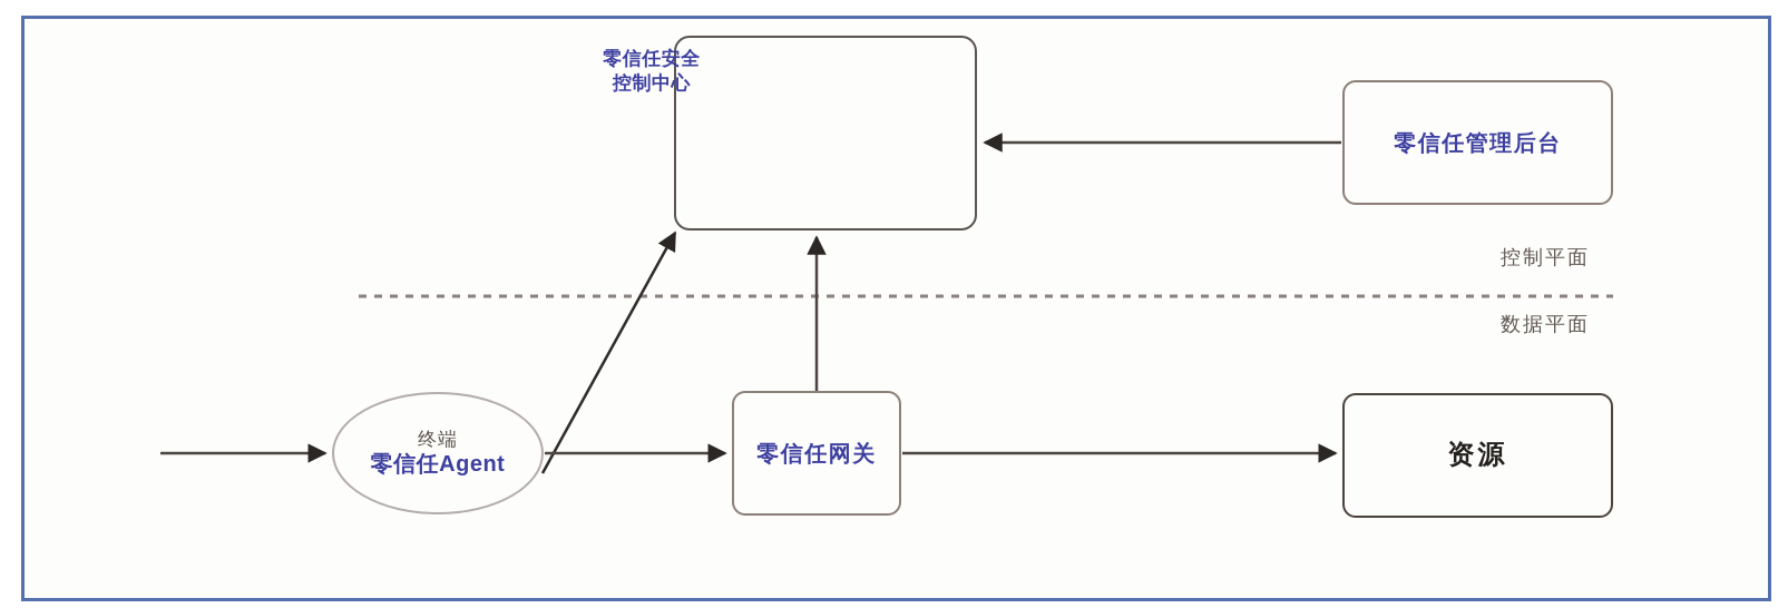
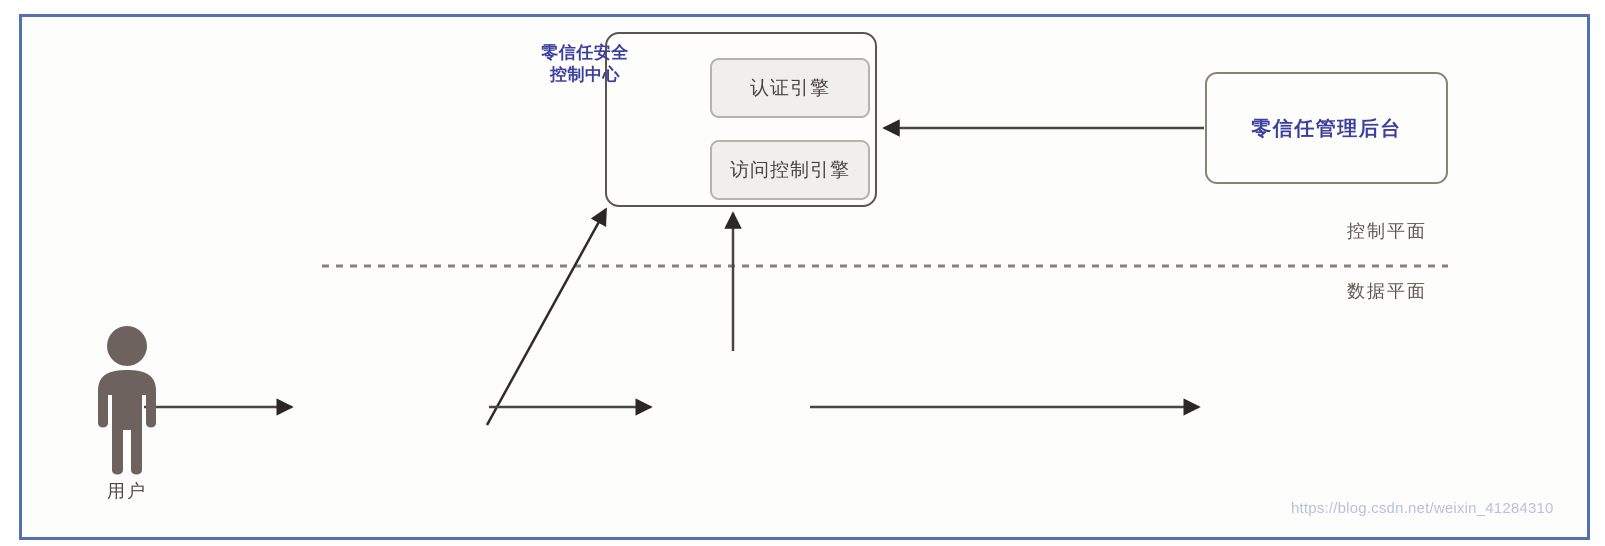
  零信任安全
  控制中心
+ 认证引擎
+ 访问控制引擎
  零信任管理后台
- 零信任网关
- 资源
- 终端
- 零信任Agent
  控制平面
  数据平面
+ 用户
+ https://blog.csdn.net/weixin_41284310
